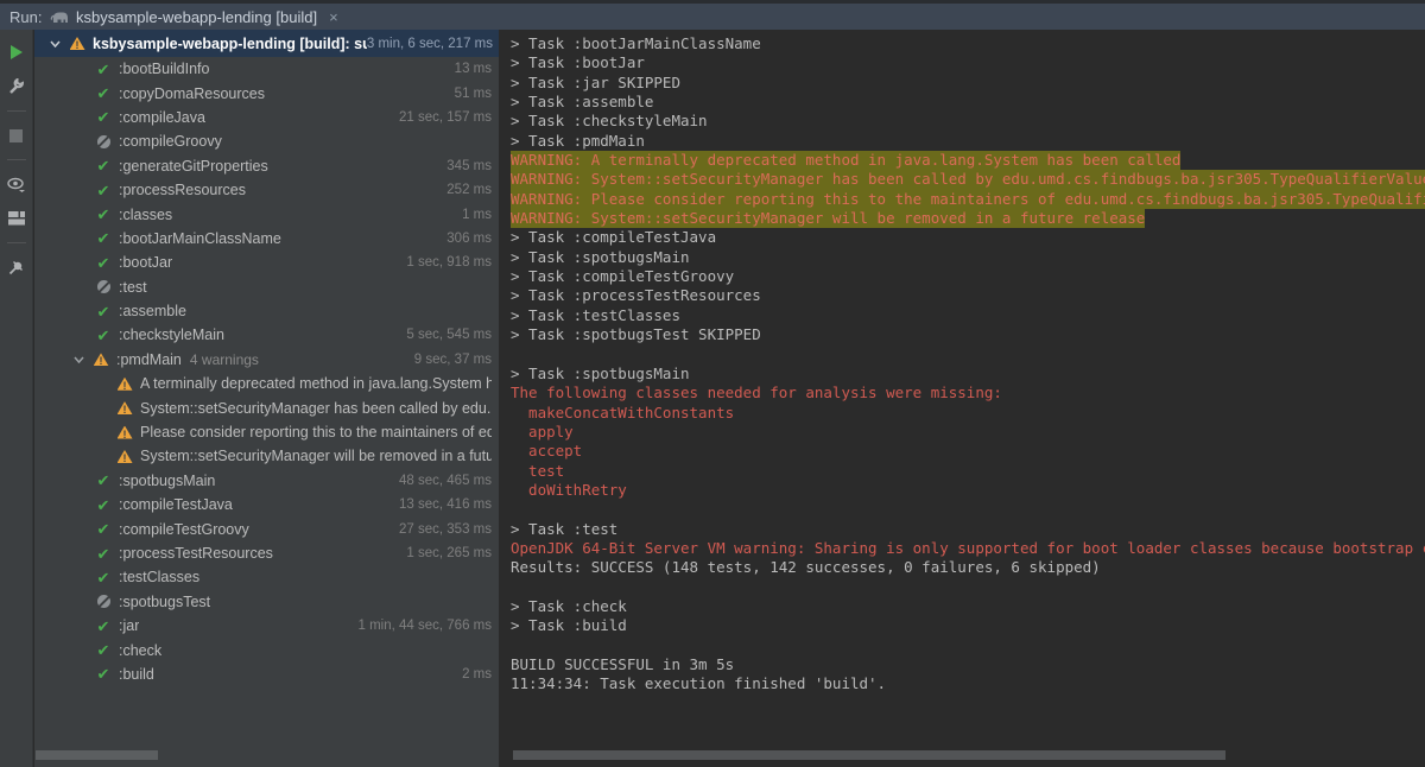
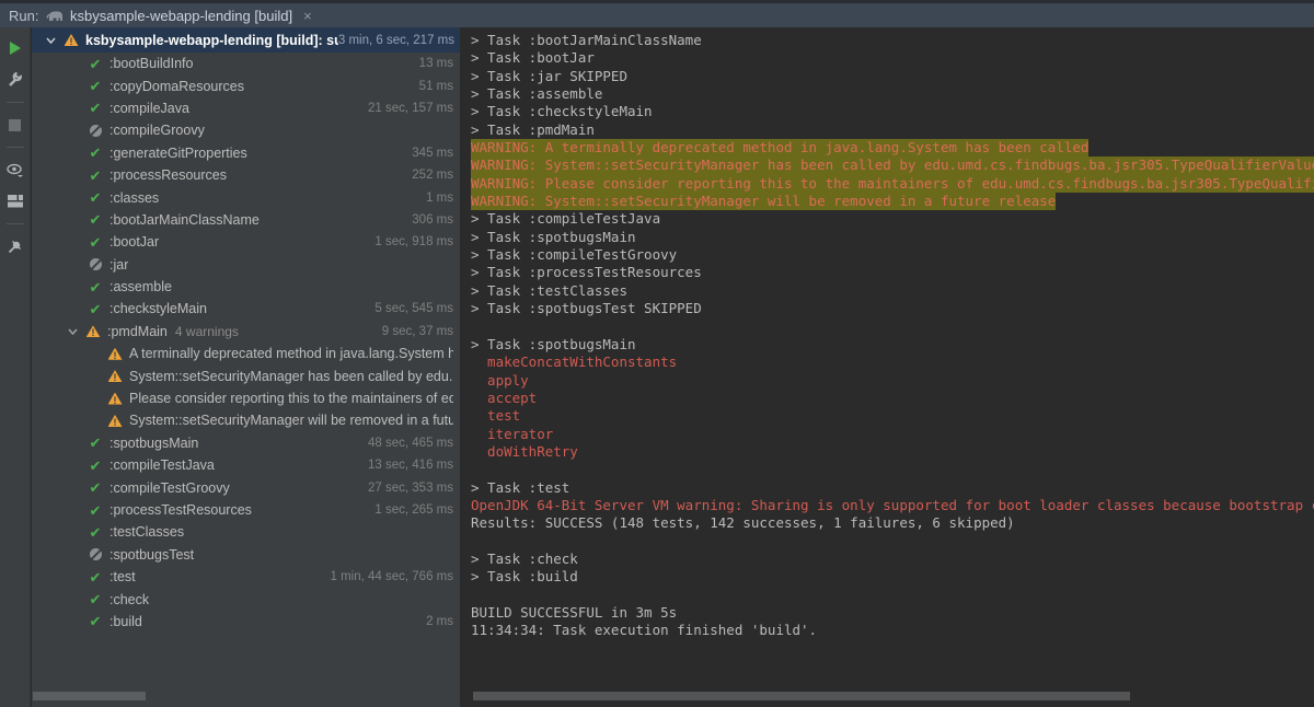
  Run:
  ksbysample-webapp-lending [build]
  ×
  ksbysample-webapp-lending [build]: s
  3 min, 6 sec, 217 ms
  ✔
  :bootBuildInfo
  13 ms
  ✔
  :copyDomaResources
  51 ms
  ✔
  :compileJava
  21 sec, 157 ms
  :compileGroovy
  ✔
  :generateGitProperties
  345 ms
  ✔
  :processResources
  252 ms
  ✔
  :classes
  1 ms
  ✔
  :bootJarMainClassName
  306 ms
  ✔
  :bootJar
  1 sec, 918 ms
- :test
+ :jar
  ✔
  :assemble
  ✔
  :checkstyleMain
  5 sec, 545 ms
  :pmdMain
  4 warnings
  9 sec, 37 ms
  A terminally deprecated method in java.lang.System h
  System::setSecurityManager has been called by edu.
  Please consider reporting this to the maintainers of ed
  System::setSecurityManager will be removed in a futu
  ✔
  :spotbugsMain
  48 sec, 465 ms
  ✔
  :compileTestJava
  13 sec, 416 ms
  ✔
  :compileTestGroovy
  27 sec, 353 ms
  ✔
  :processTestResources
  1 sec, 265 ms
  ✔
  :testClasses
  :spotbugsTest
  ✔
- :jar
+ :test
  1 min, 44 sec, 766 ms
  ✔
  :check
  ✔
  :build
  2 ms
  > Task :bootJarMainClassName
  > Task :bootJar
  > Task :jar SKIPPED
  > Task :assemble
  > Task :checkstyleMain
  > Task :pmdMain
  WARNING: A terminally deprecated method in java.lang.System has been called
  WARNING: System::setSecurityManager has been called by edu.umd.cs.findbugs.ba.jsr305.TypeQualifierValu
  WARNING: Please consider reporting this to the maintainers of edu.umd.cs.findbugs.ba.jsr305.TypeQualif
  WARNING: System::setSecurityManager will be removed in a future release
  > Task :compileTestJava
  > Task :spotbugsMain
  > Task :compileTestGroovy
  > Task :processTestResources
  > Task :testClasses
  > Task :spotbugsTest SKIPPED
  > Task :spotbugsMain
- The following classes needed for analysis were missing:
  makeConcatWithConstants
  apply
  accept
  test
+ iterator
  doWithRetry
  > Task :test
  OpenJDK 64-Bit Server VM warning: Sharing is only supported for boot loader classes because bootstrap
- Results: SUCCESS (148 tests, 142 successes, 0 failures, 6 skipped)
+ Results: SUCCESS (148 tests, 142 successes, 1 failures, 6 skipped)
  > Task :check
  > Task :build
  BUILD SUCCESSFUL in 3m 5s
  11:34:34: Task execution finished 'build'.
